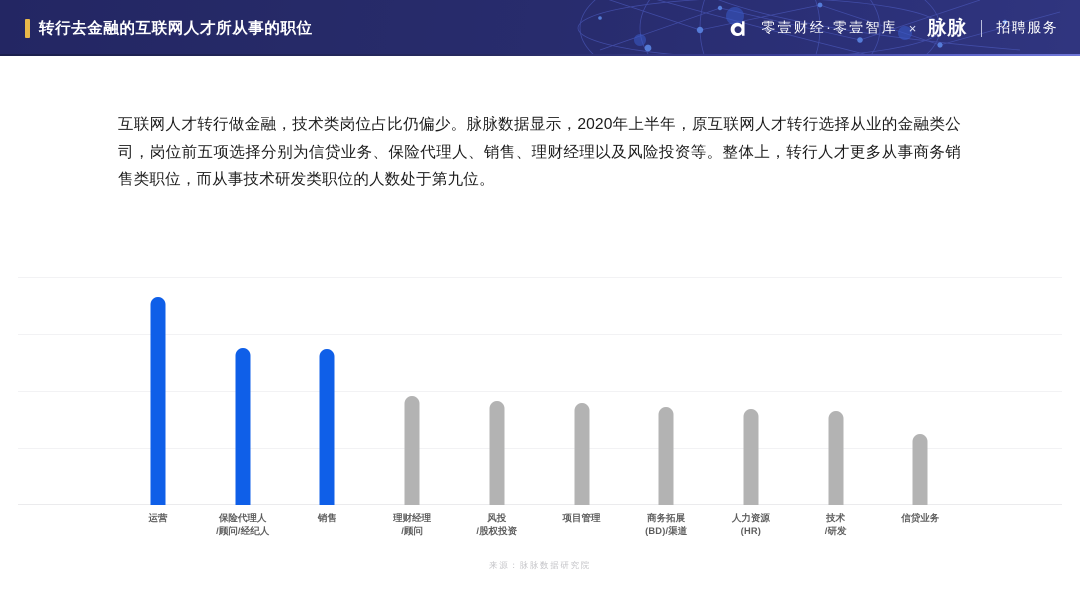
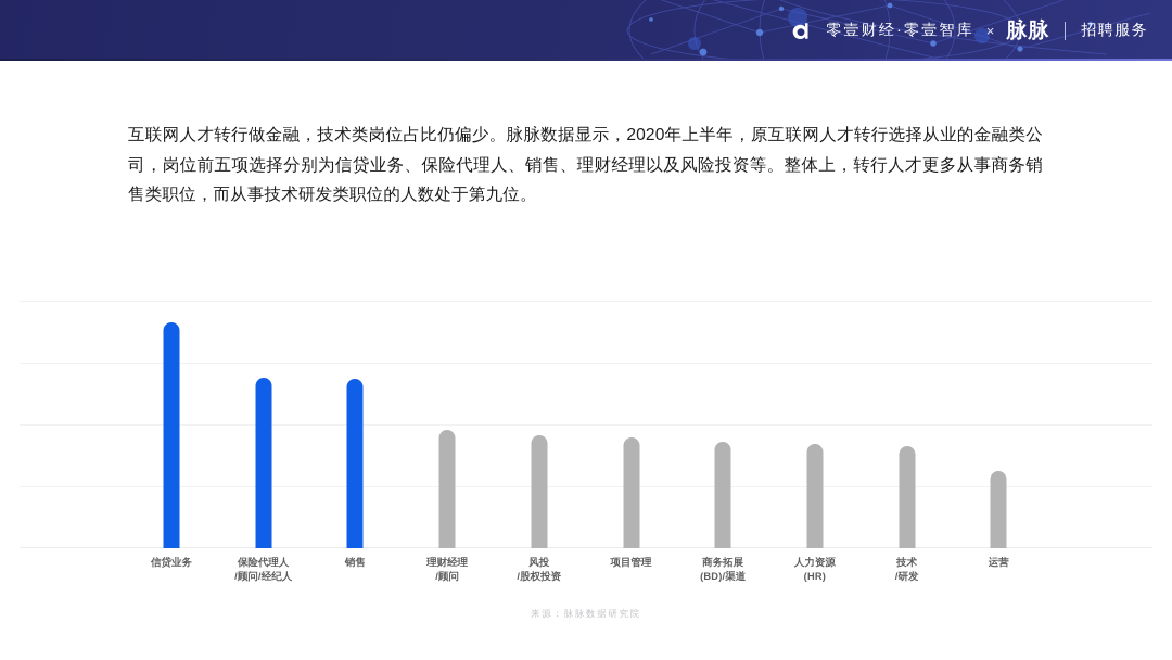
- 转行去金融的互联网人才所从事的职位
  零壹财经·零壹智库
  ×
  脉脉
  招聘服务
  互联网人才转行做金融，技术类岗位占比仍偏少。脉脉数据显示，2020年上半年，原互联网人才转行选择从业的金融类公司，岗位前五项选择分别为信贷业务、保险代理人、销售、理财经理以及风险投资等。整体上，转行人才更多从事商务销售类职位，而从事技术研发类职位的人数处于第九位。
- 运营
+ 信贷业务
  保险代理人
  /顾问/经纪人
  销售
  理财经理
  /顾问
  风投
  /股权投资
  项目管理
  商务拓展
  (BD)/渠道
  人力资源
  (HR)
  技术
  /研发
- 信贷业务
+ 运营
  来源：脉脉数据研究院
